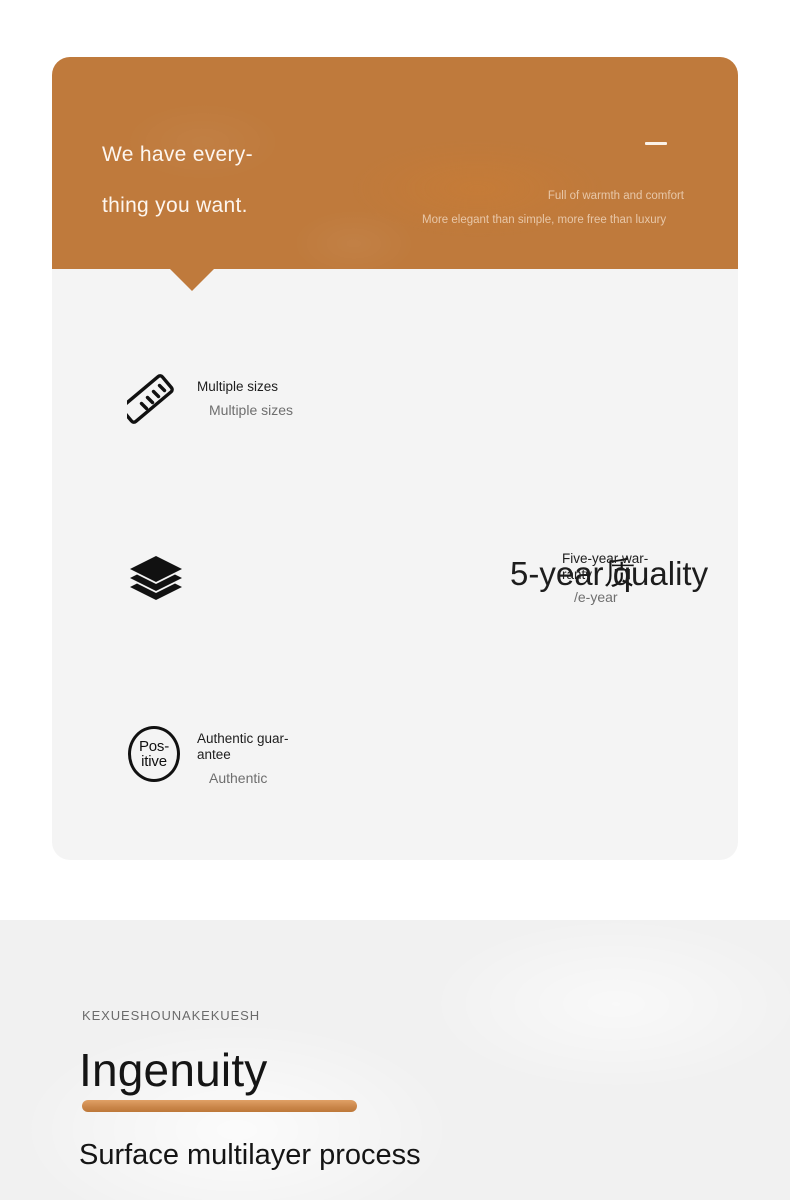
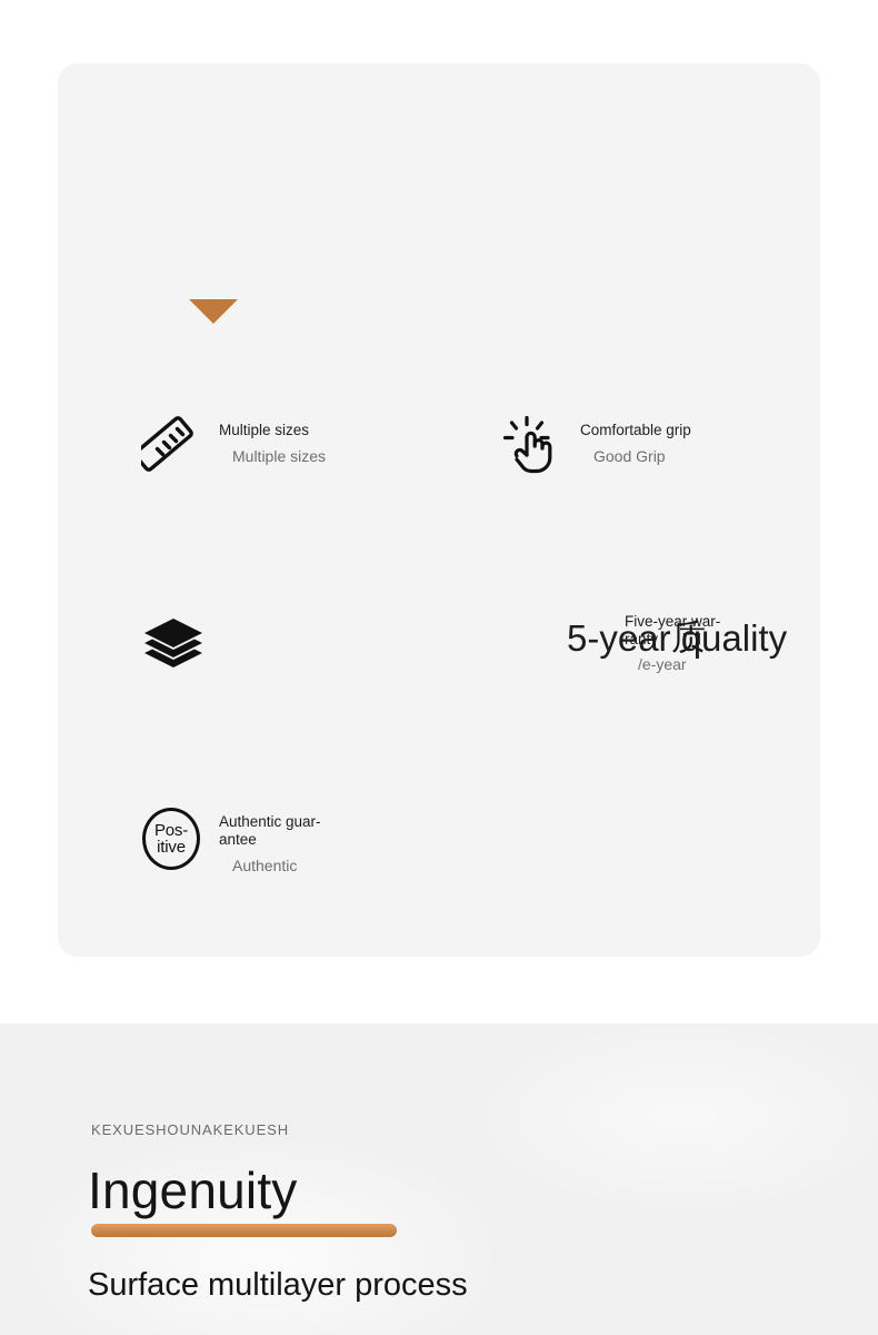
- We have every-
- thing you want.
- More elegant than simple, more free than luxury
- Full of warmth and comfort
  Multiple sizes
  Multiple sizes
+ Comfortable grip
+ Good Grip
  质
  5-year quality
  Five-year war-ranty
  /e-year
  Pos-
  itive
  Authentic guar-antee
  Authentic
  KEXUESHOUNAKEKUESH
  Ingenuity
  Surface multilayer process
